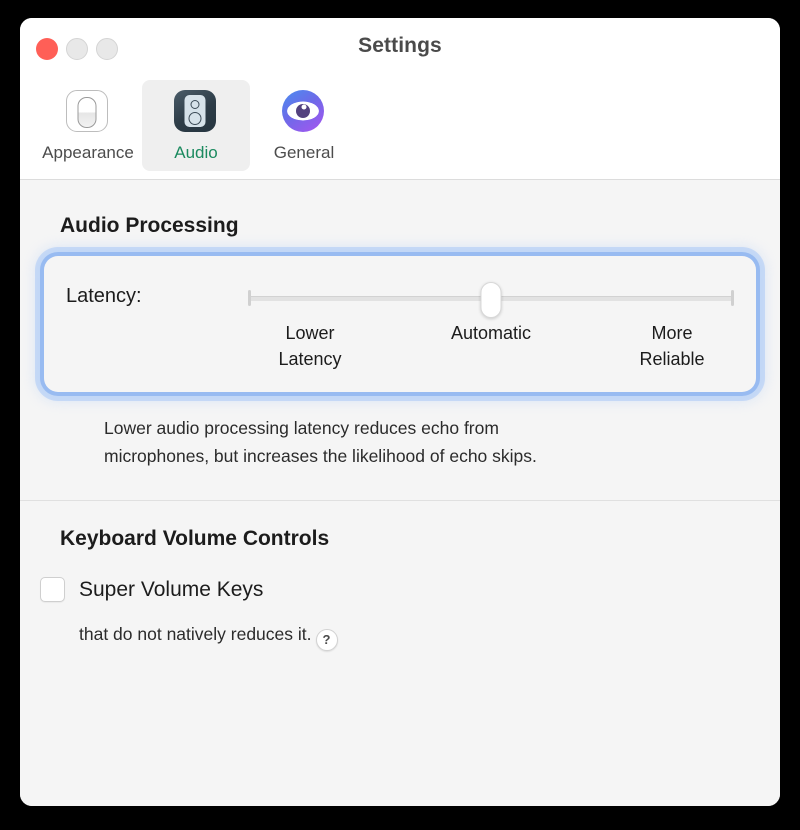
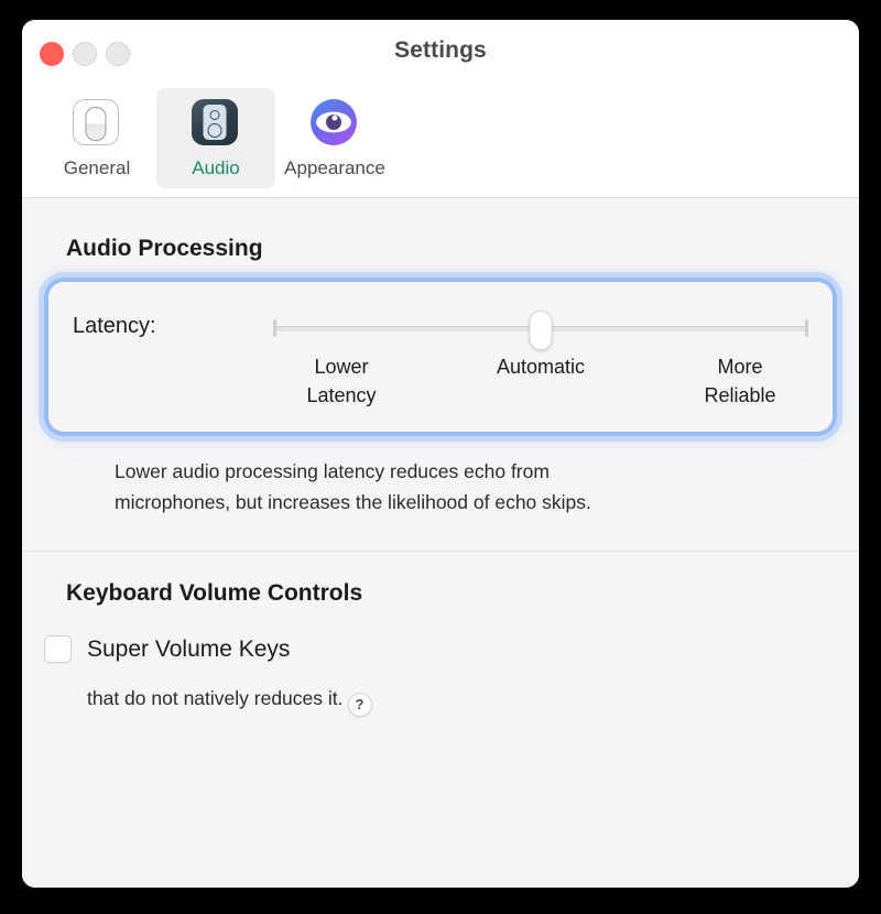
  Settings
- Appearance
+ General
  Audio
- General
+ Appearance
  Audio Processing
  Latency:
  Lower
  Latency
  Automatic
  More
  Reliable
  Lower audio processing latency reduces echo from
  microphones, but increases the likelihood of echo skips.
  Keyboard Volume Controls
  Super Volume Keys
  that do not natively reduces it. ?
